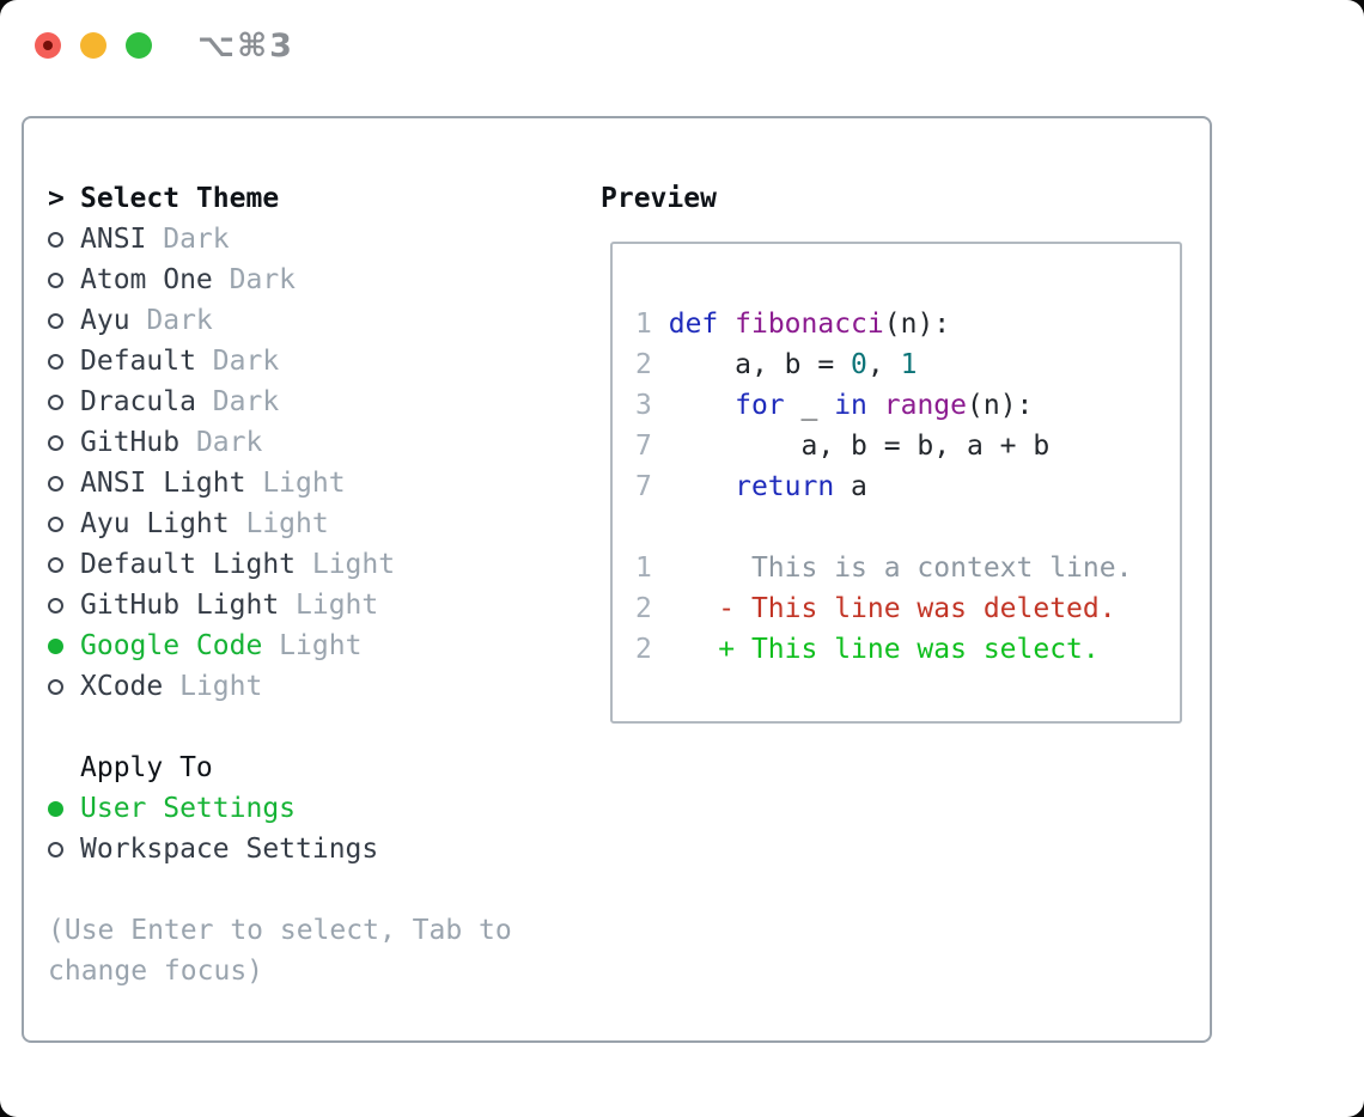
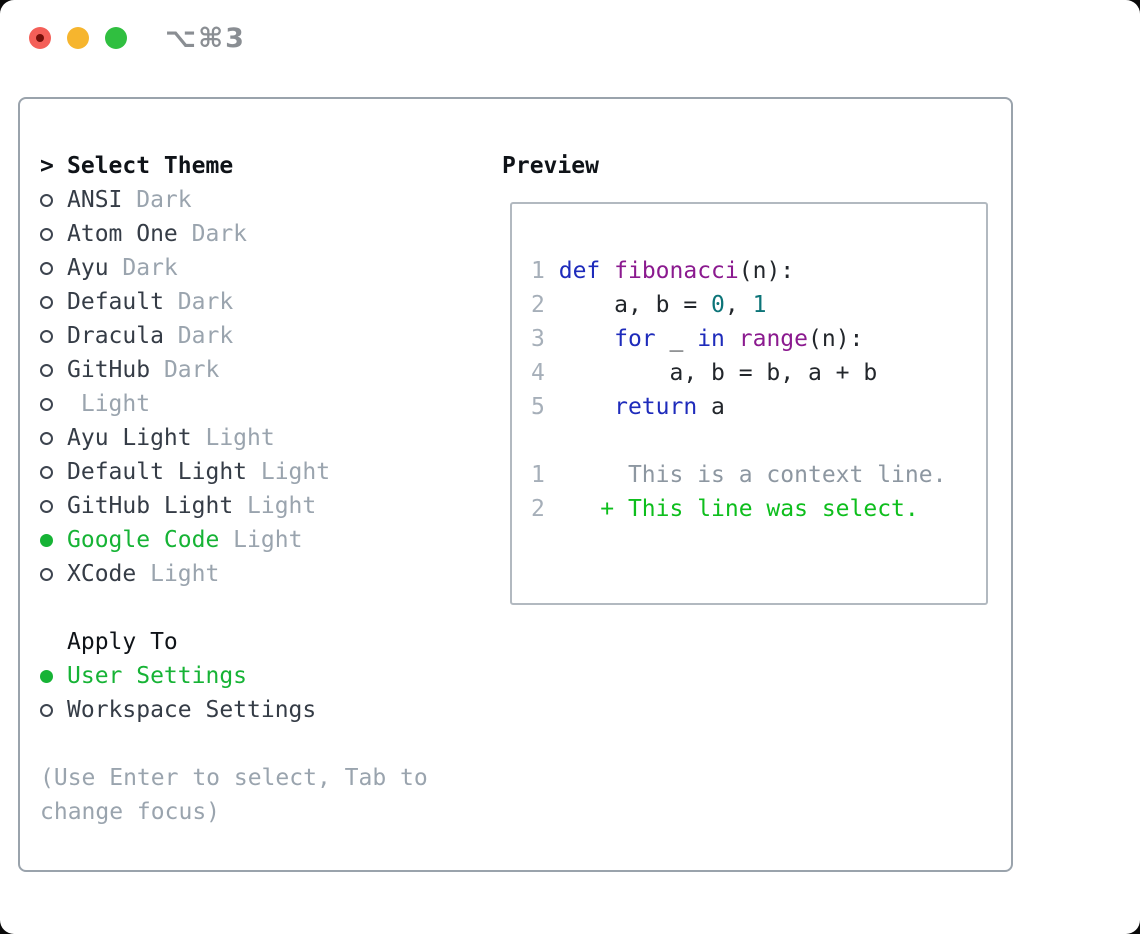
  ⌥⌘3
  >
  Select Theme
  ANSI
  Dark
  Atom One
  Dark
  Ayu
  Dark
  Default
  Dark
  Dracula
  Dark
  GitHub
  Dark
- ANSI Light
  Light
  Ayu Light
  Light
  Default Light
  Light
  GitHub Light
  Light
  Google Code
  Light
  XCode
  Light
  Apply To
  User Settings
  Workspace Settings
  (Use Enter to select, Tab to change focus)
  Preview
  1 def fibonacci(n):
  2 a, b = 0, 1
  3 for _ in range(n):
- 7 a, b = b, a + b
+ 4 a, b = b, a + b
- 7 return a
+ 5 return a
  1 This is a context line.
- 2 - This line was deleted.
  2 + This line was select.
